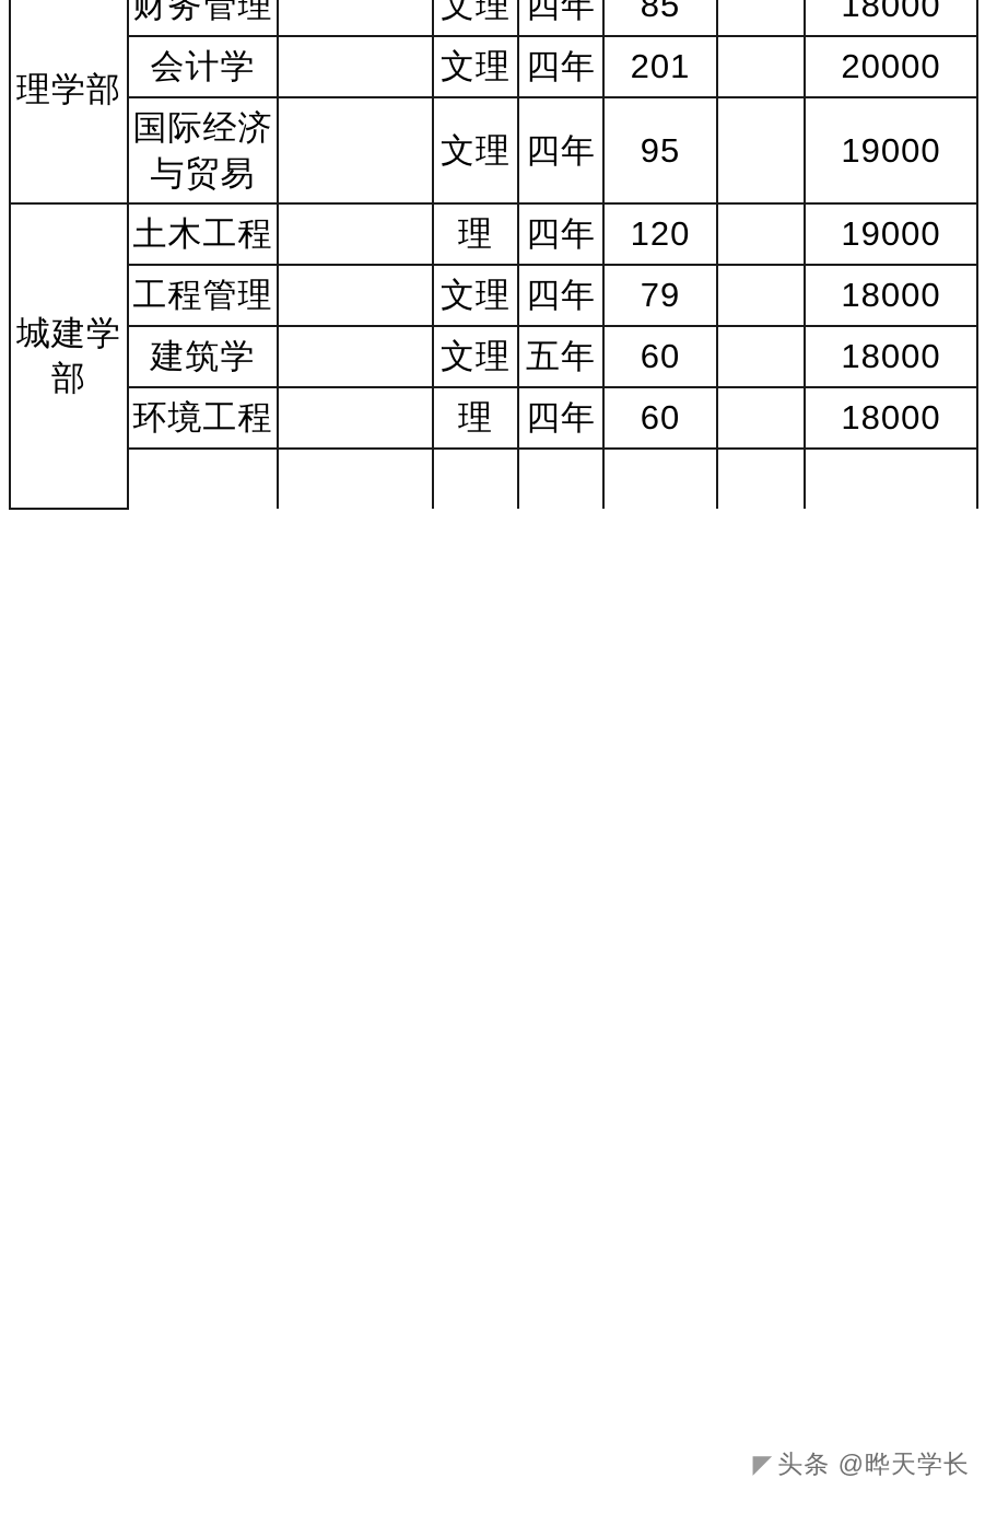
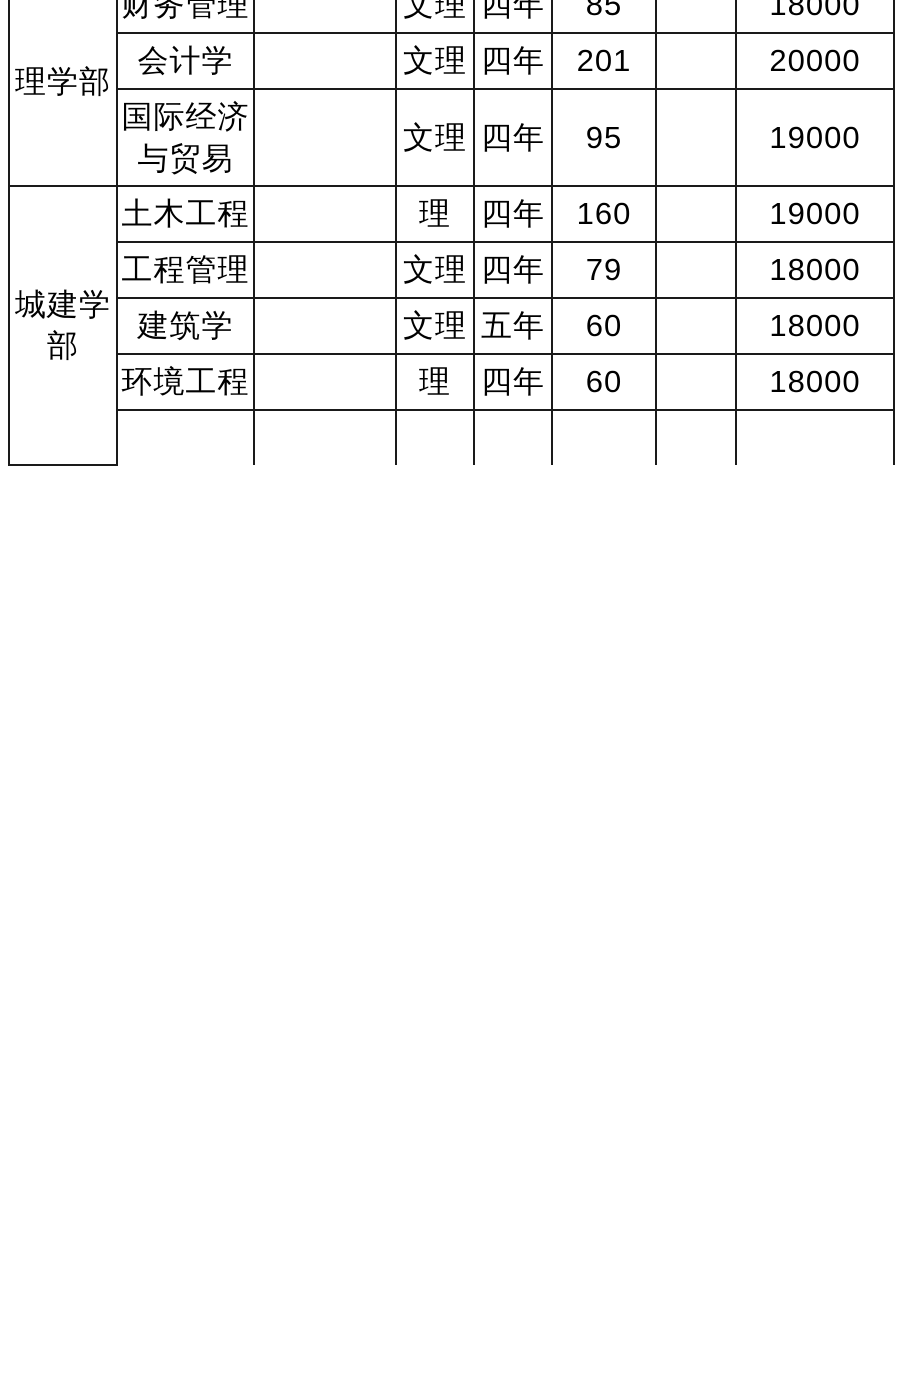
  理学部	财务管理		文理	四年	85		18000
  会计学		文理	四年	201		20000
  国际经济与贸易		文理	四年	95		19000
- 城建学部	土木工程		理	四年	120		19000
+ 城建学部	土木工程		理	四年	160		19000
  工程管理		文理	四年	79		18000
  建筑学		文理	五年	60		18000
  环境工程		理	四年	60		18000
- ◤ 头条 @晔天学长
